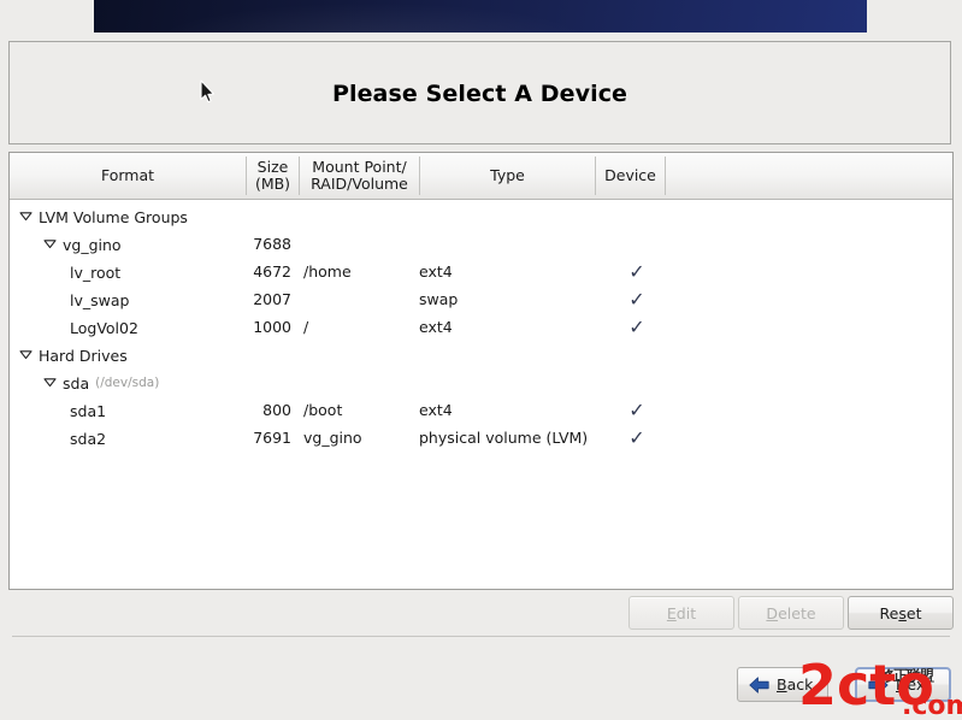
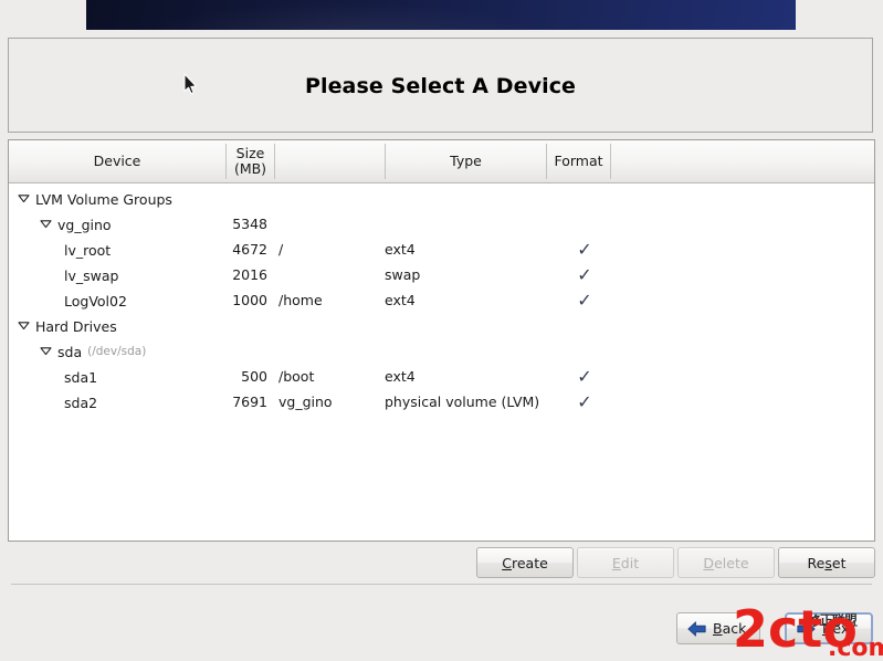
  Please Select A Device
- Format
+ Device
  Size
  (MB)
- Mount Point/
- RAID/Volume
  Type
- Device
+ Format
  LVM Volume Groups
  vg_gino
- 7688
+ 5348
  lv_root
  4672
- /home
+ /
  ext4
  ✓
  lv_swap
- 2007
+ 2016
  swap
  ✓
  LogVol02
  1000
- /
+ /home
  ext4
  ✓
  Hard Drives
  sda (/dev/sda)
  sda1
- 800
+ 500
  /boot
  ext4
  ✓
  sda2
  7691
  vg_gino
  physical volume (LVM)
  ✓
+ Create
  Edit
  Delete
  Reset
  Back
  Next
  修正联盟
  2cto
  .com
